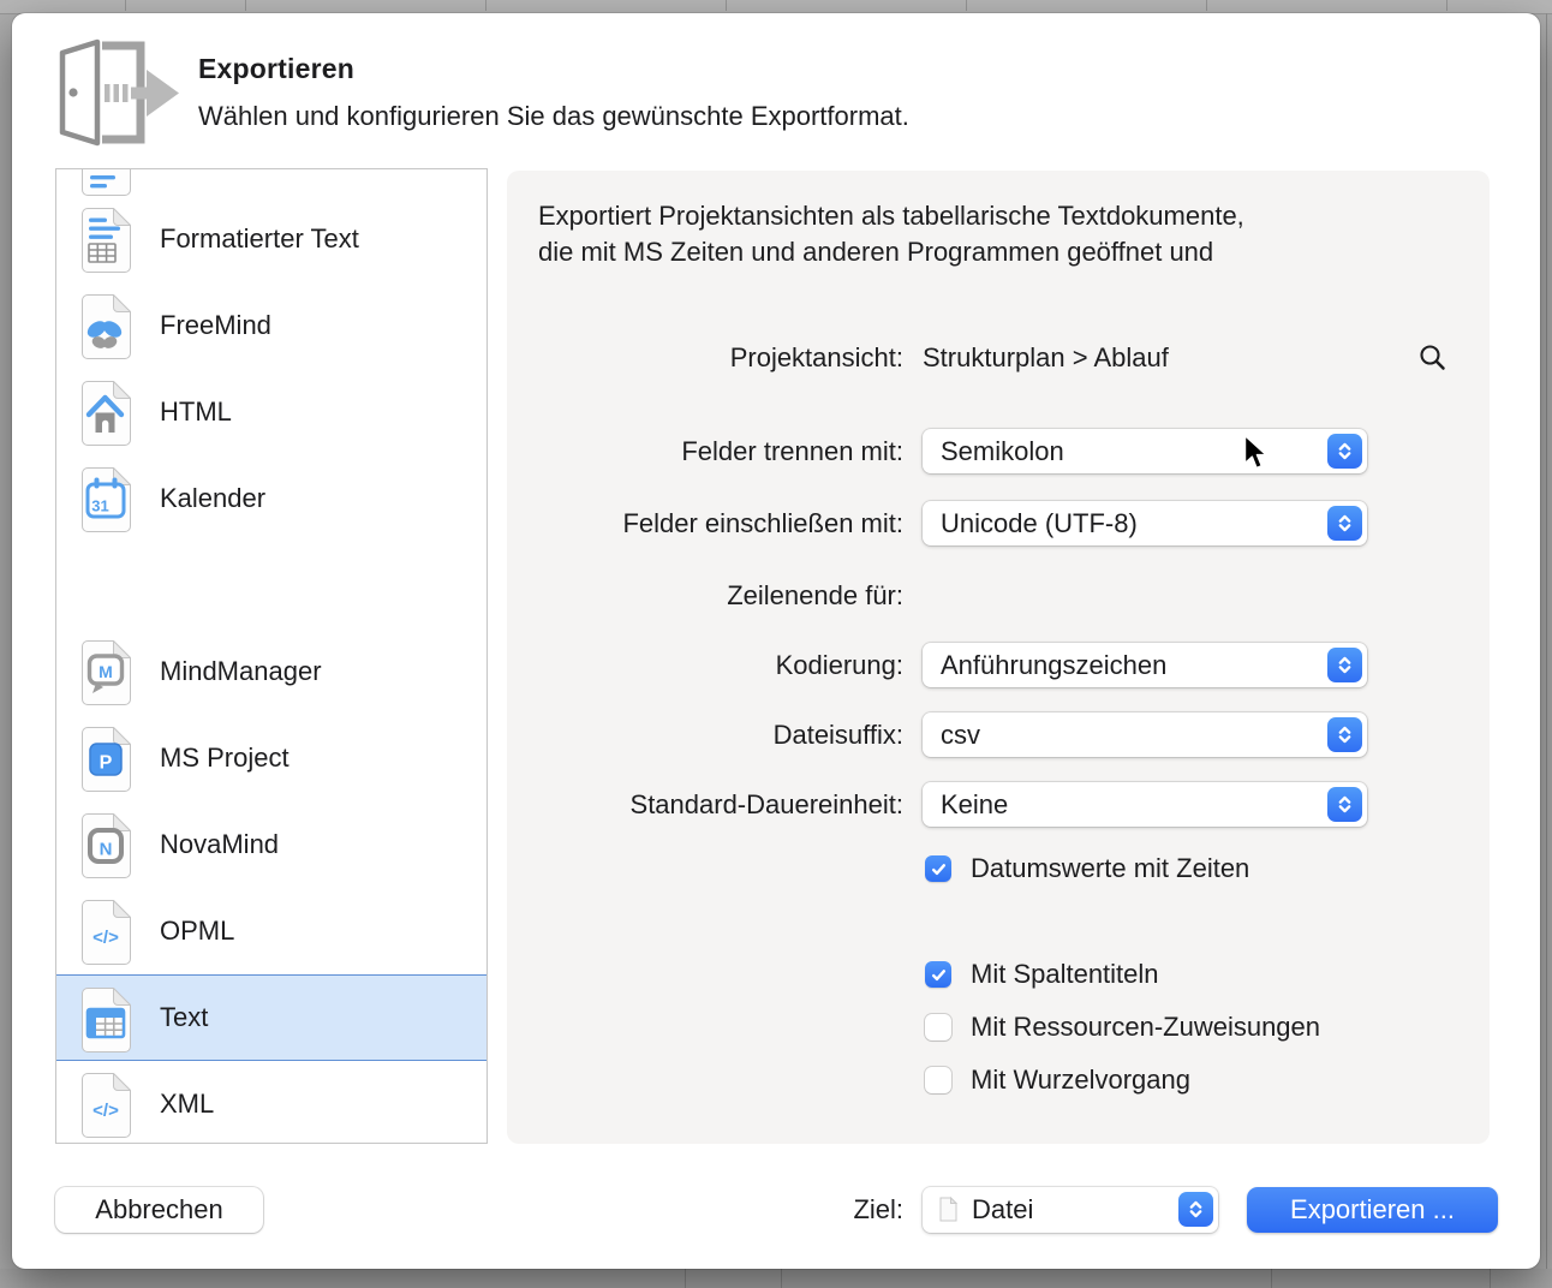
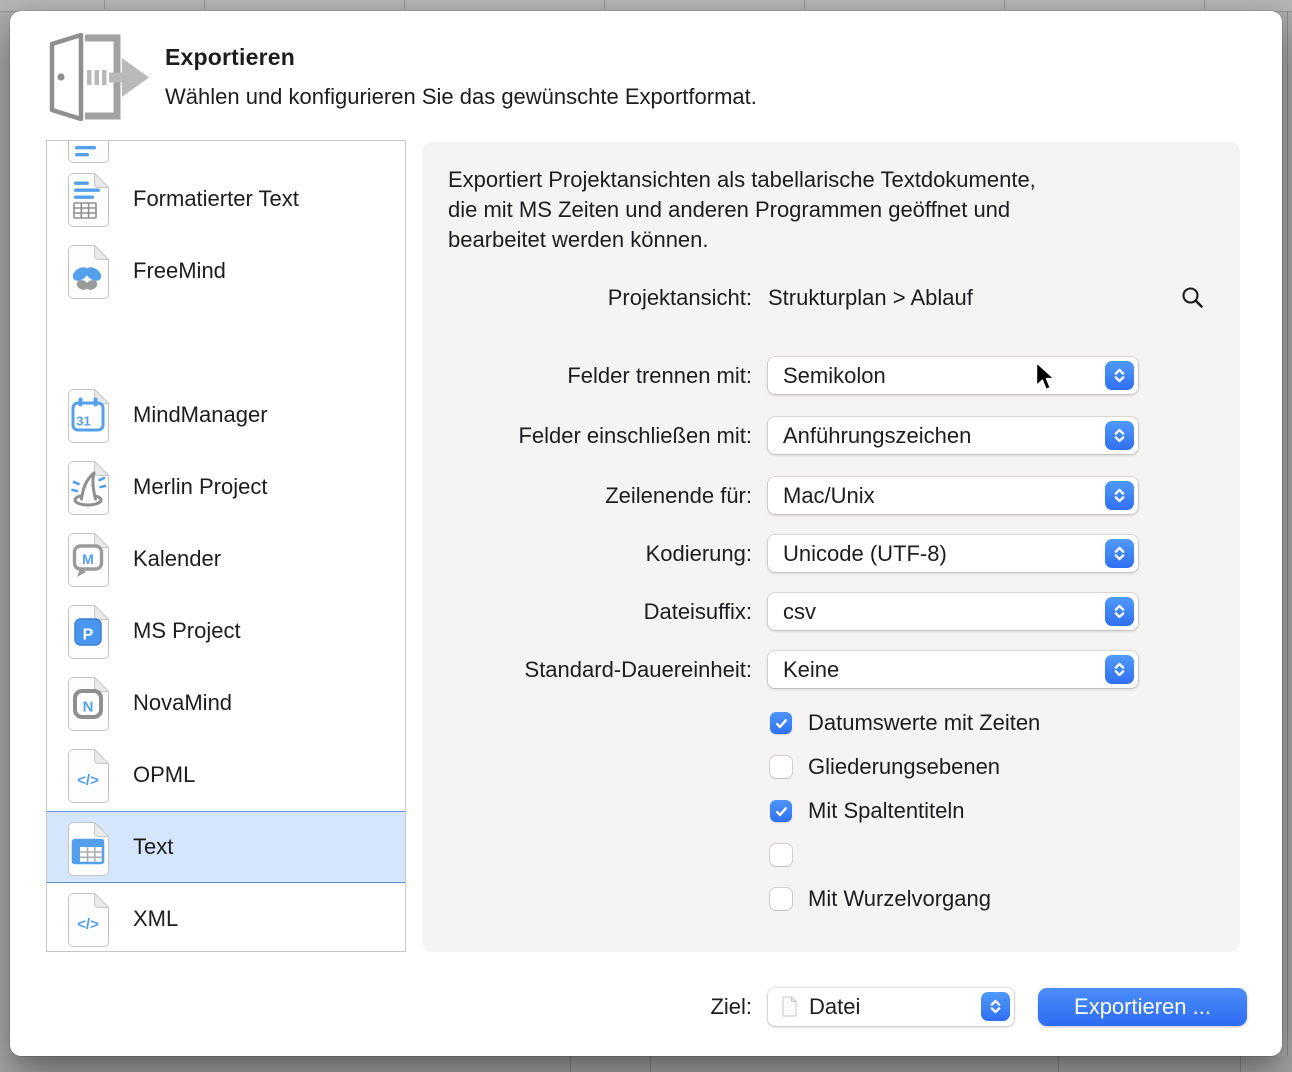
  Exportieren
  Wählen und konfigurieren Sie das gewünschte Exportformat.
  Formatierter Text
  FreeMind
- HTML
  31
- Kalender
+ MindManager
+ Merlin Project
  M
- MindManager
+ Kalender
  P
  MS Project
  N
  NovaMind
  </>
  OPML
  Text
  </>
  XML
  Exportiert Projektansichten als tabellarische Textdokumente,
  die mit MS Zeiten und anderen Programmen geöffnet und
+ bearbeitet werden können.
  Projektansicht:
  Strukturplan > Ablauf
  Felder trennen mit:
  Semikolon
  Felder einschließen mit:
- Unicode (UTF-8)
+ Anführungszeichen
  Zeilenende für:
+ Mac/Unix
  Kodierung:
- Anführungszeichen
+ Unicode (UTF-8)
  Dateisuffix:
  csv
  Standard-Dauereinheit:
  Keine
  Datumswerte mit Zeiten
+ Gliederungsebenen
  Mit Spaltentiteln
- Mit Ressourcen-Zuweisungen
  Mit Wurzelvorgang
- Abbrechen
  Ziel:
  Datei
  Exportieren ...
